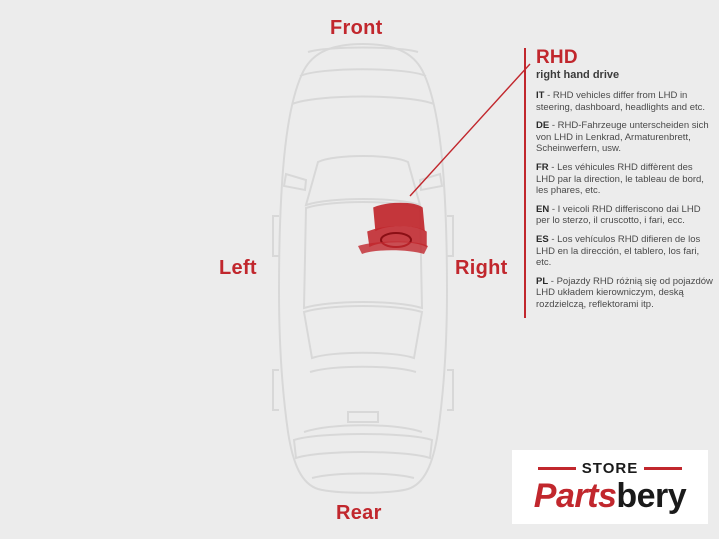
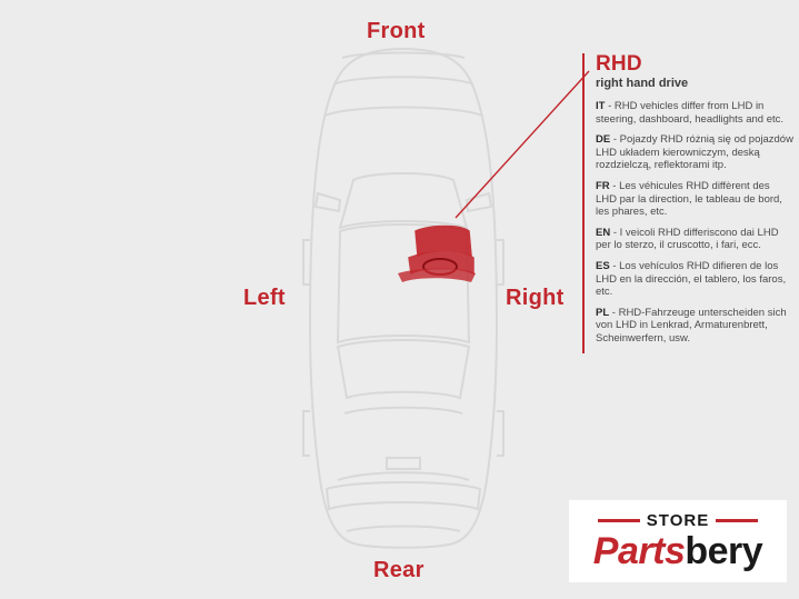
  Front
  Rear
  Left
  Right
  RHD
  right hand drive
  IT - RHD vehicles differ from LHD in steering, dashboard, headlights and etc.
- DE - RHD-Fahrzeuge unterscheiden sich von LHD in Lenkrad, Armaturenbrett, Scheinwerfern, usw.
+ DE - Pojazdy RHD różnią się od pojazdów LHD układem kierowniczym, deską rozdzielczą, reflektorami itp.
  FR - Les véhicules RHD diffèrent des LHD par la direction, le tableau de bord, les phares, etc.
  EN - I veicoli RHD differiscono dai LHD per lo sterzo, il cruscotto, i fari, ecc.
- ES - Los vehículos RHD difieren de los LHD en la dirección, el tablero, los fari, etc.
+ ES - Los vehículos RHD difieren de los LHD en la dirección, el tablero, los faros, etc.
- PL - Pojazdy RHD różnią się od pojazdów LHD układem kierowniczym, deską rozdzielczą, reflektorami itp.
+ PL - RHD-Fahrzeuge unterscheiden sich von LHD in Lenkrad, Armaturenbrett, Scheinwerfern, usw.
  STORE
  Partsbery
